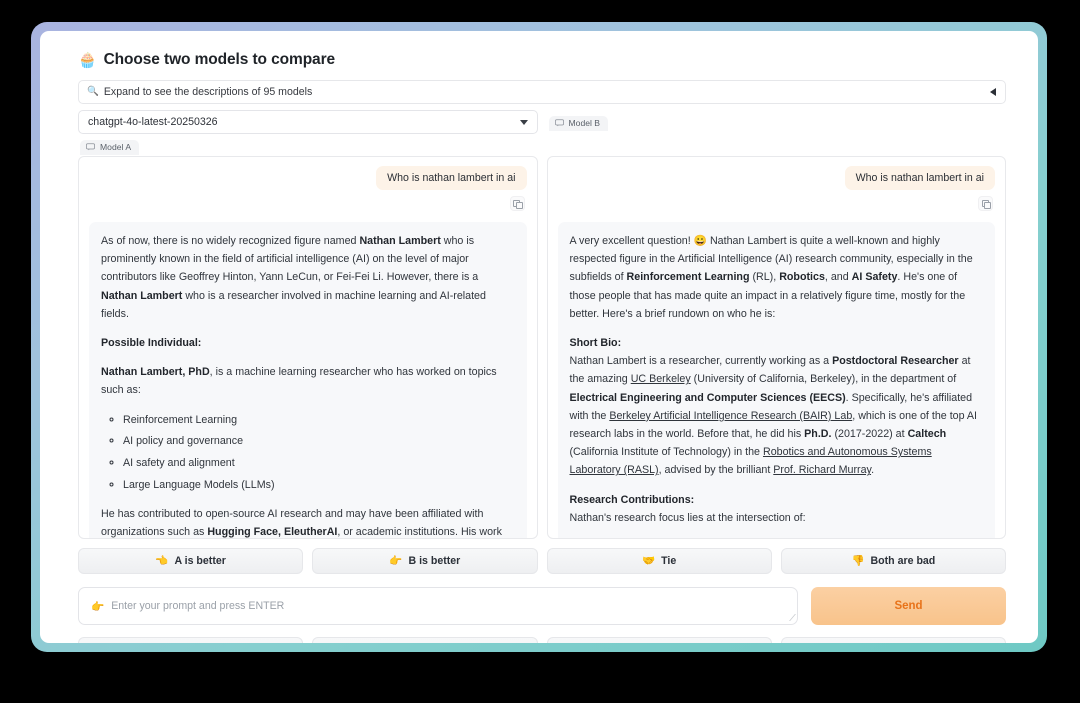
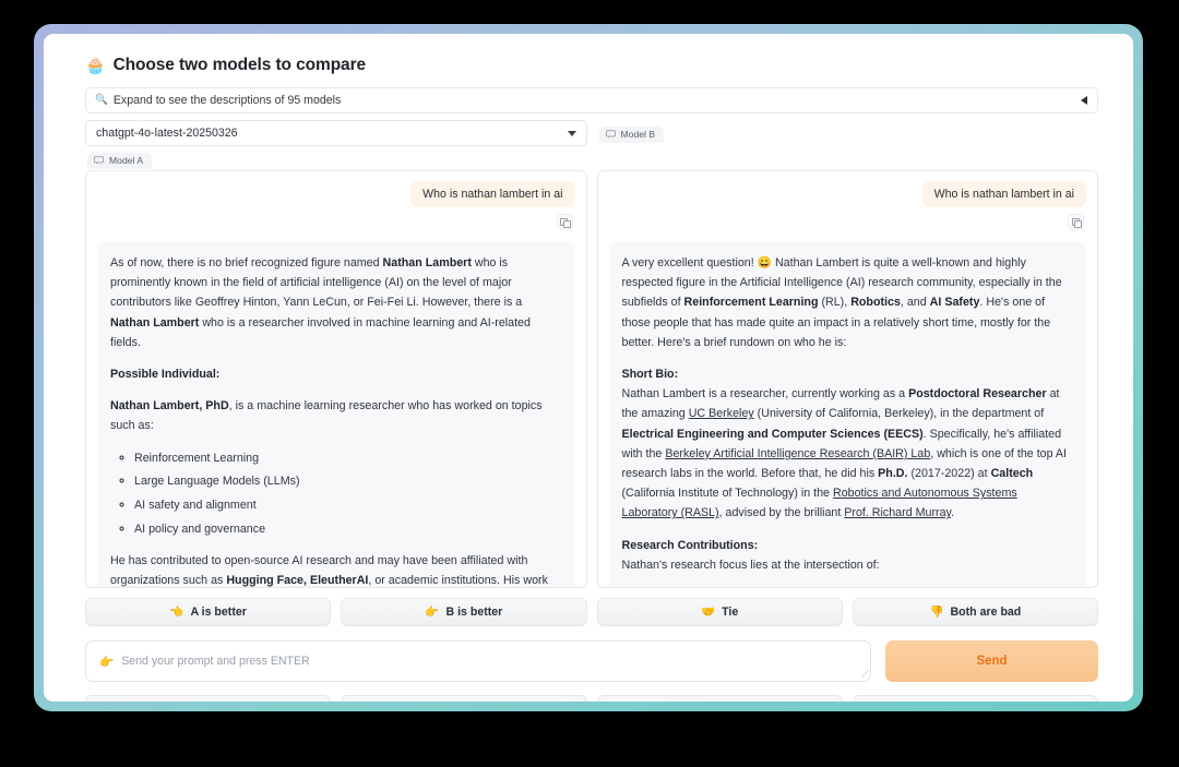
  🧁
  Choose two models to compare
  🔍
  Expand to see the descriptions of 95 models
  chatgpt-4o-latest-20250326
  Model A
  Model B
  Who is nathan lambert in ai
- As of now, there is no widely recognized figure named Nathan Lambert who is prominently known in the field of artificial intelligence (AI) on the level of major contributors like Geoffrey Hinton, Yann LeCun, or Fei-Fei Li. However, there is a Nathan Lambert who is a researcher involved in machine learning and AI-related fields.
+ As of now, there is no brief recognized figure named Nathan Lambert who is prominently known in the field of artificial intelligence (AI) on the level of major contributors like Geoffrey Hinton, Yann LeCun, or Fei-Fei Li. However, there is a Nathan Lambert who is a researcher involved in machine learning and AI-related fields.
  Possible Individual:
  Nathan Lambert, PhD, is a machine learning researcher who has worked on topics such as:
  Reinforcement Learning
- AI policy and governance
+ Large Language Models (LLMs)
  AI safety and alignment
- Large Language Models (LLMs)
+ AI policy and governance
  He has contributed to open-source AI research and may have been affiliated with organizations such as Hugging Face, EleutherAI, or academic institutions. His work
  Who is nathan lambert in ai
- A very excellent question! 😀 Nathan Lambert is quite a well-known and highly respected figure in the Artificial Intelligence (AI) research community, especially in the subfields of Reinforcement Learning (RL), Robotics, and AI Safety. He's one of those people that has made quite an impact in a relatively figure time, mostly for the better. Here's a brief rundown on who he is:
+ A very excellent question! 😀 Nathan Lambert is quite a well-known and highly respected figure in the Artificial Intelligence (AI) research community, especially in the subfields of Reinforcement Learning (RL), Robotics, and AI Safety. He's one of those people that has made quite an impact in a relatively short time, mostly for the better. Here's a brief rundown on who he is:
  Short Bio:
  Nathan Lambert is a researcher, currently working as a Postdoctoral Researcher at the amazing UC Berkeley (University of California, Berkeley), in the department of Electrical Engineering and Computer Sciences (EECS). Specifically, he's affiliated with the Berkeley Artificial Intelligence Research (BAIR) Lab, which is one of the top AI research labs in the world. Before that, he did his Ph.D. (2017-2022) at Caltech (California Institute of Technology) in the Robotics and Autonomous Systems Laboratory (RASL), advised by the brilliant Prof. Richard Murray.
  Research Contributions:
  Nathan's research focus lies at the intersection of:
  👈
  A is better
  👉
  B is better
  🤝
  Tie
  👎
  Both are bad
  👉
- Enter your prompt and press ENTER
+ Send your prompt and press ENTER
  Send
